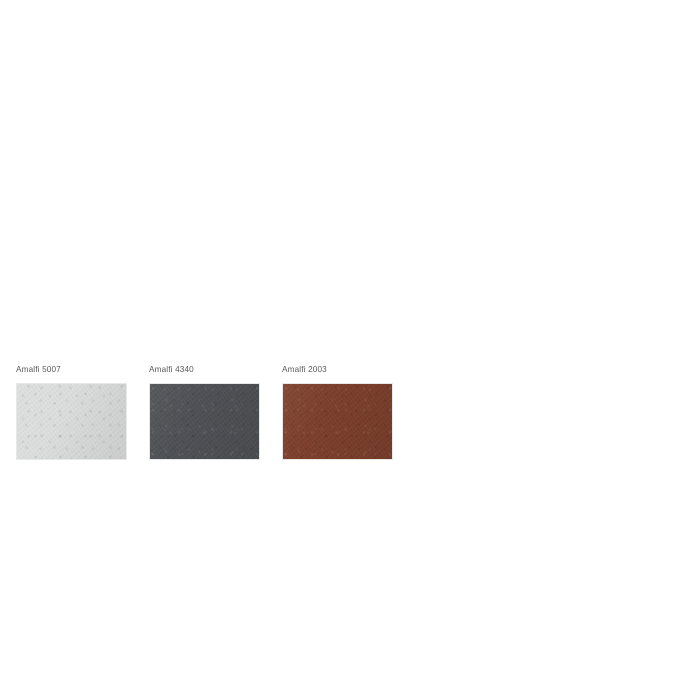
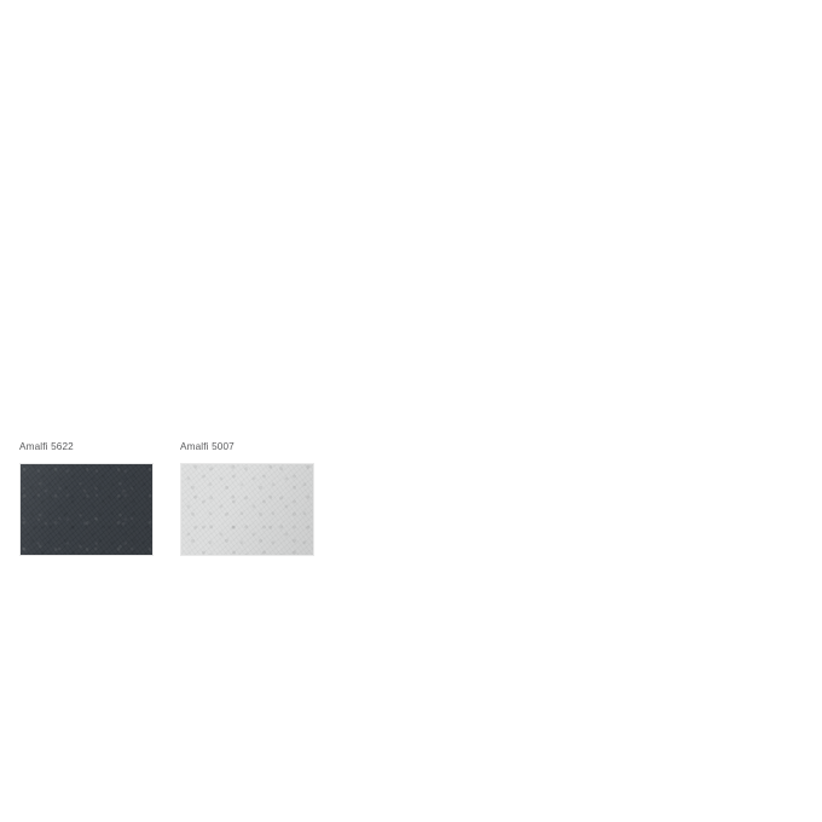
+ Amalfi 5622
  Amalfi 5007
- Amalfi 4340
- Amalfi 2003
